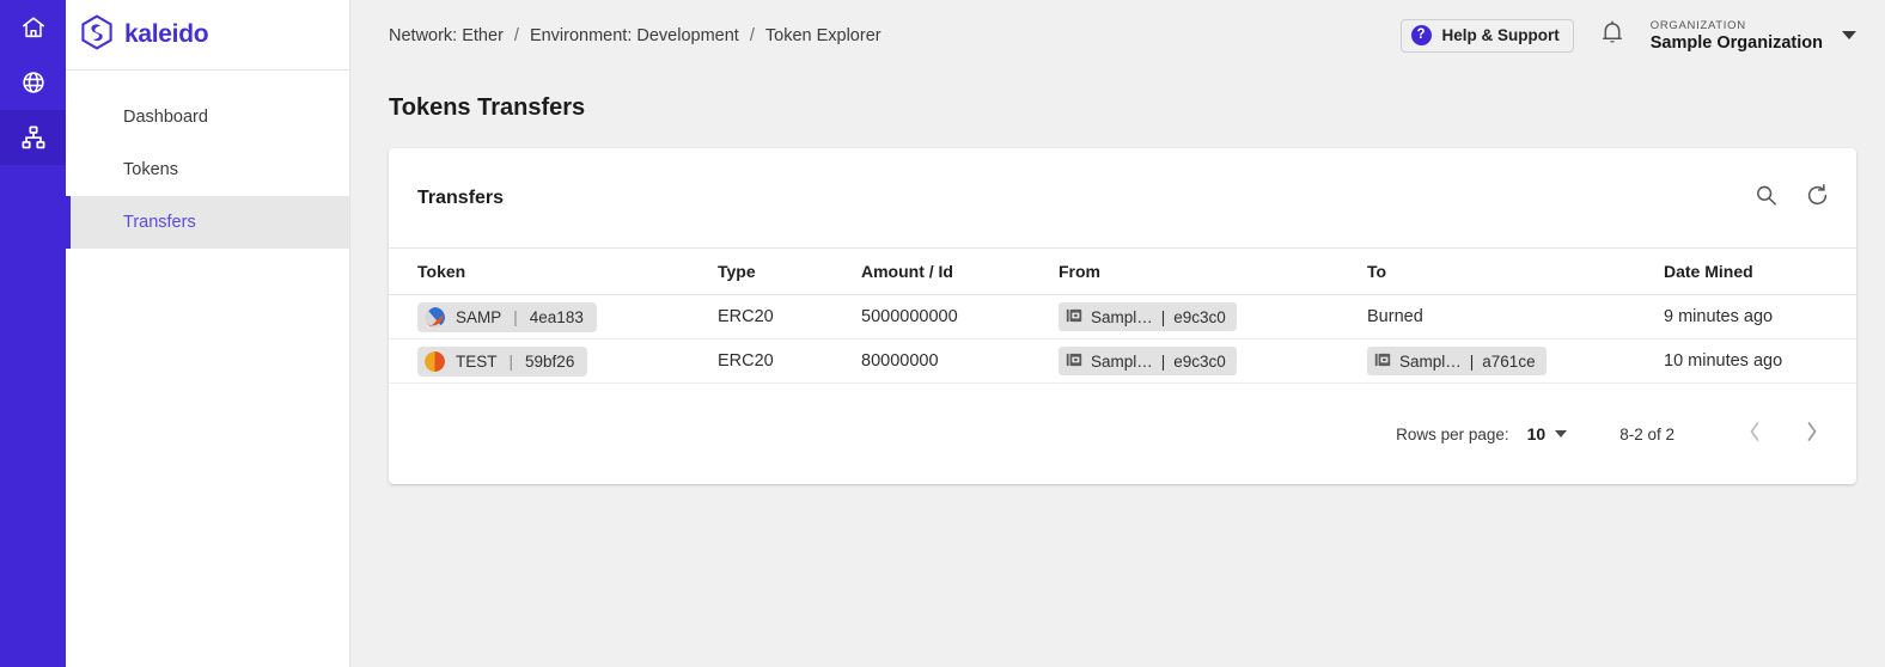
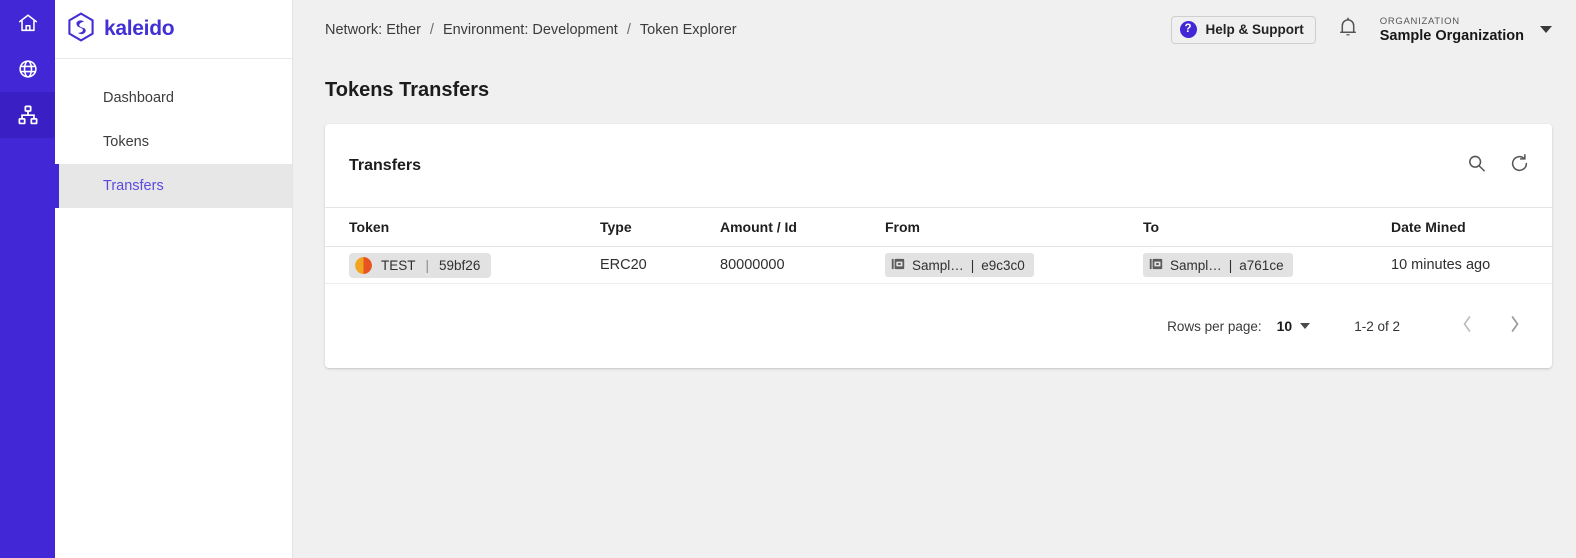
  kaleido
  Dashboard
  Tokens
  Transfers
  Network: Ether
  /
  Environment: Development
  /
  Token Explorer
  ?
  Help & Support
  ORGANIZATION
  Sample Organization
  Tokens Transfers
  Transfers
  Token	Type	Amount / Id	From	To	Date Mined
- SAMP | 4ea183	ERC20	5000000000	Sampl… | e9c3c0	Burned	9 minutes ago
  TEST | 59bf26	ERC20	80000000	Sampl… | e9c3c0	Sampl… | a761ce	10 minutes ago
  Rows per page:
  10
- 8-2 of 2
+ 1-2 of 2
